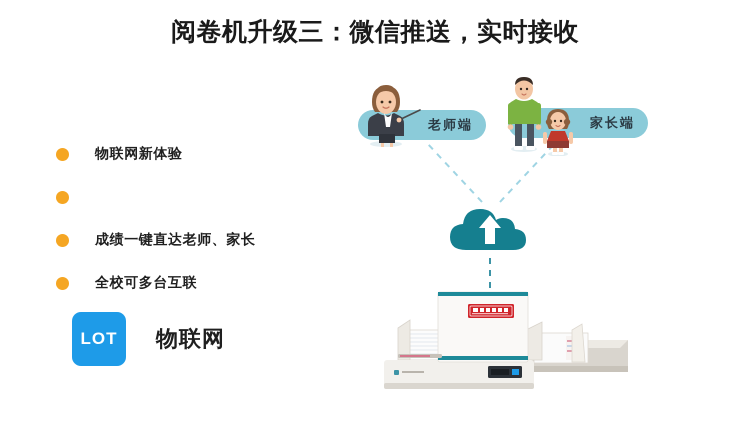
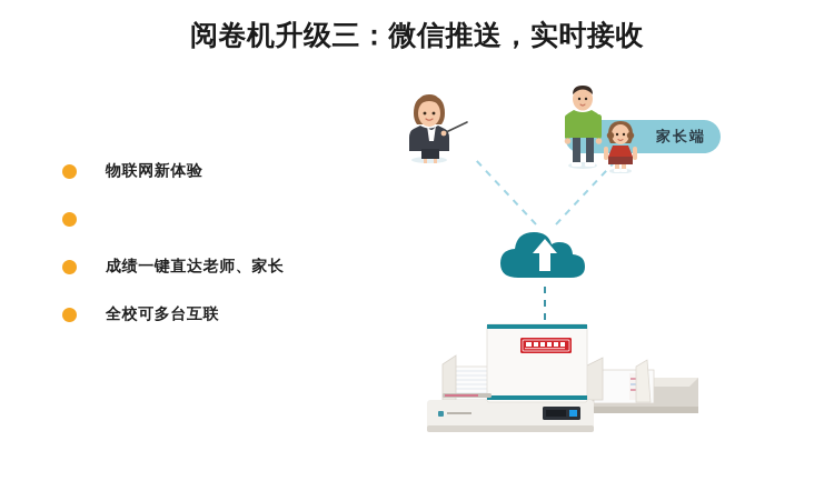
  阅卷机升级三：微信推送，实时接收
  物联网新体验
  成绩一键直达老师、家长
  全校可多台互联
- LOT
- 物联网
- 老师端
  家长端
